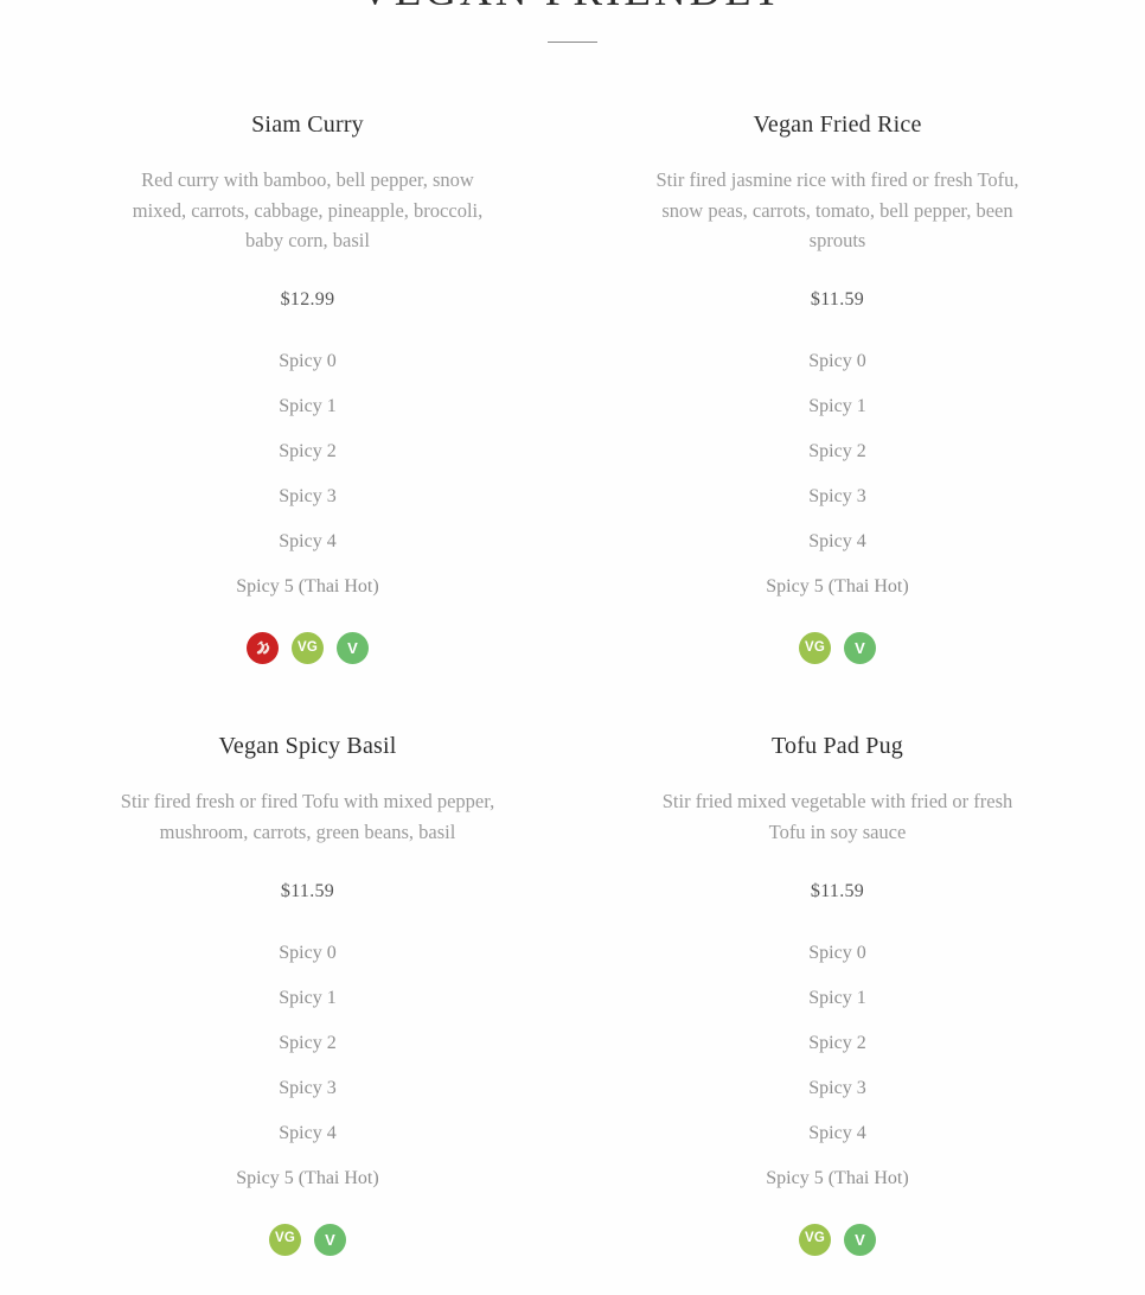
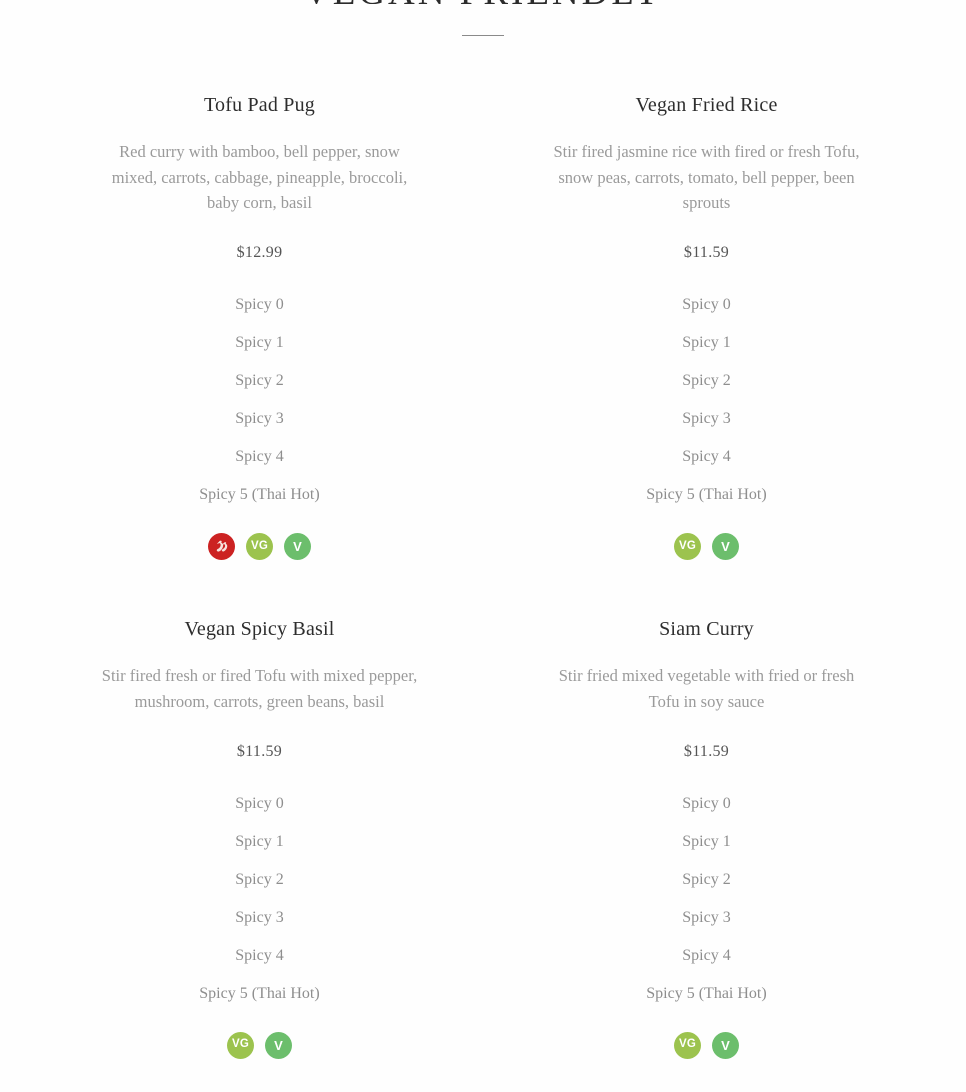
- Siam Curry
+ Tofu Pad Pug
  Red curry with bamboo, bell pepper, snow mixed, carrots, cabbage, pineapple, broccoli, baby corn, basil
  $12.99
  Spicy 0
  Spicy 1
  Spicy 2
  Spicy 3
  Spicy 4
  Spicy 5 (Thai Hot)
  VG
  V
  Vegan Fried Rice
  Stir fired jasmine rice with fired or fresh Tofu, snow peas, carrots, tomato, bell pepper, been sprouts
  $11.59
  Spicy 0
  Spicy 1
  Spicy 2
  Spicy 3
  Spicy 4
  Spicy 5 (Thai Hot)
  VG
  V
  Vegan Spicy Basil
  Stir fired fresh or fired Tofu with mixed pepper, mushroom, carrots, green beans, basil
  $11.59
  Spicy 0
  Spicy 1
  Spicy 2
  Spicy 3
  Spicy 4
  Spicy 5 (Thai Hot)
  VG
  V
- Tofu Pad Pug
+ Siam Curry
  Stir fried mixed vegetable with fried or fresh Tofu in soy sauce
  $11.59
  Spicy 0
  Spicy 1
  Spicy 2
  Spicy 3
  Spicy 4
  Spicy 5 (Thai Hot)
  VG
  V
